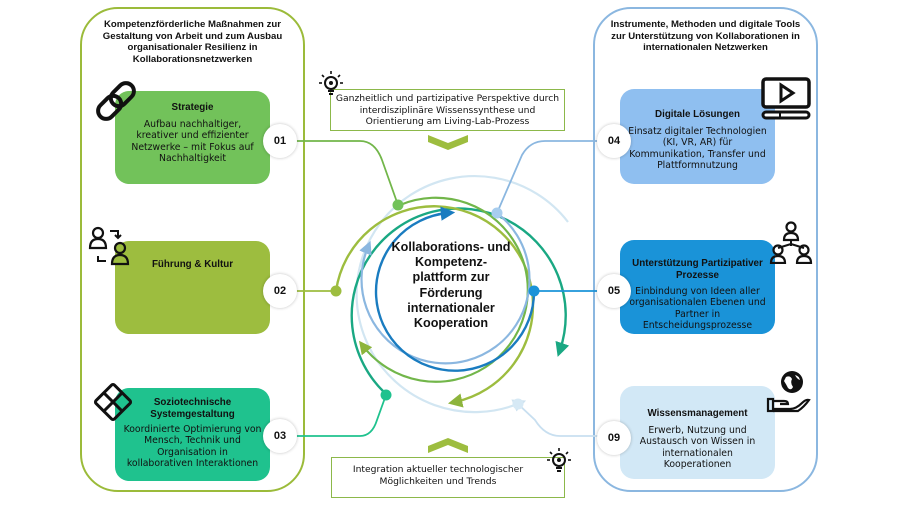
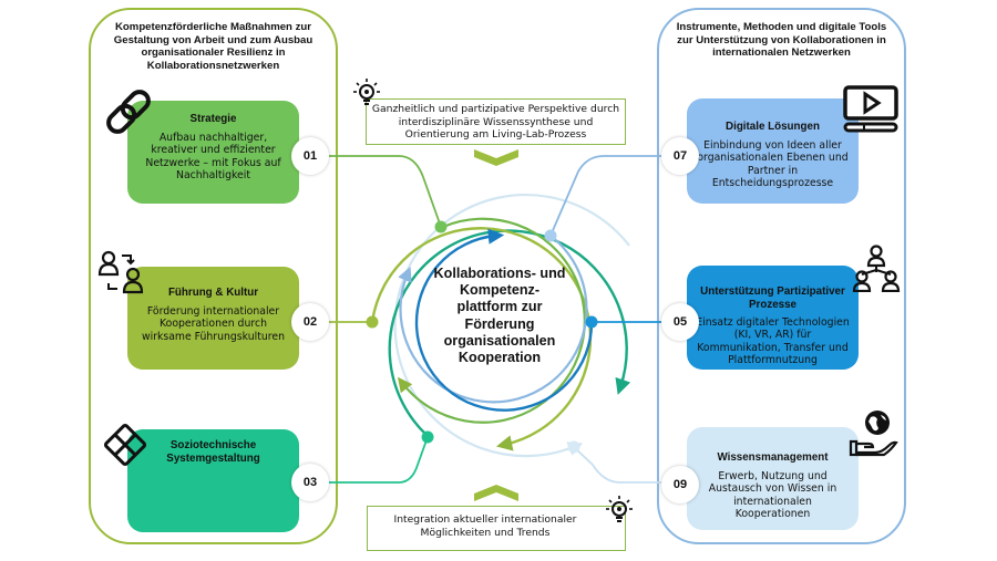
  Kompetenzförderliche Maßnahmen zur Gestaltung von Arbeit und zum Ausbau organisationaler Resilienz in Kollaborationsnetzwerken
  Instrumente, Methoden und digitale Tools zur Unterstützung von Kollaborationen in internationalen Netzwerken
- Kollaborations- und Kompetenz- plattform zur Förderung internationaler Kooperation
+ Kollaborations- und Kompetenz- plattform zur Förderung organisationalen Kooperation
  Ganzheitlich und partizipative Perspektive durch interdisziplinäre Wissenssynthese und Orientierung am Living-Lab-Prozess
- Integration aktueller technologischer Möglichkeiten und Trends
+ Integration aktueller internationaler Möglichkeiten und Trends
  Strategie
  Aufbau nachhaltiger, kreativer und effizienter Netzwerke – mit Fokus auf Nachhaltigkeit
  01
  Führung & Kultur
+ Förderung internationaler Kooperationen durch wirksame Führungskulturen
  02
  Soziotechnische Systemgestaltung
- Koordinierte Optimierung von Mensch, Technik und Organisation in kollaborativen Interaktionen
  03
  Digitale Lösungen
- Einsatz digitaler Technologien (KI, VR, AR) für Kommunikation, Transfer und Plattformnutzung
+ Einbindung von Ideen aller organisationalen Ebenen und Partner in Entscheidungsprozesse
- 04
+ 07
  Unterstützung Partizipativer Prozesse
- Einbindung von Ideen aller organisationalen Ebenen und Partner in Entscheidungsprozesse
+ Einsatz digitaler Technologien (KI, VR, AR) für Kommunikation, Transfer und Plattformnutzung
  05
  Wissensmanagement
  Erwerb, Nutzung und Austausch von Wissen in internationalen Kooperationen
  09
